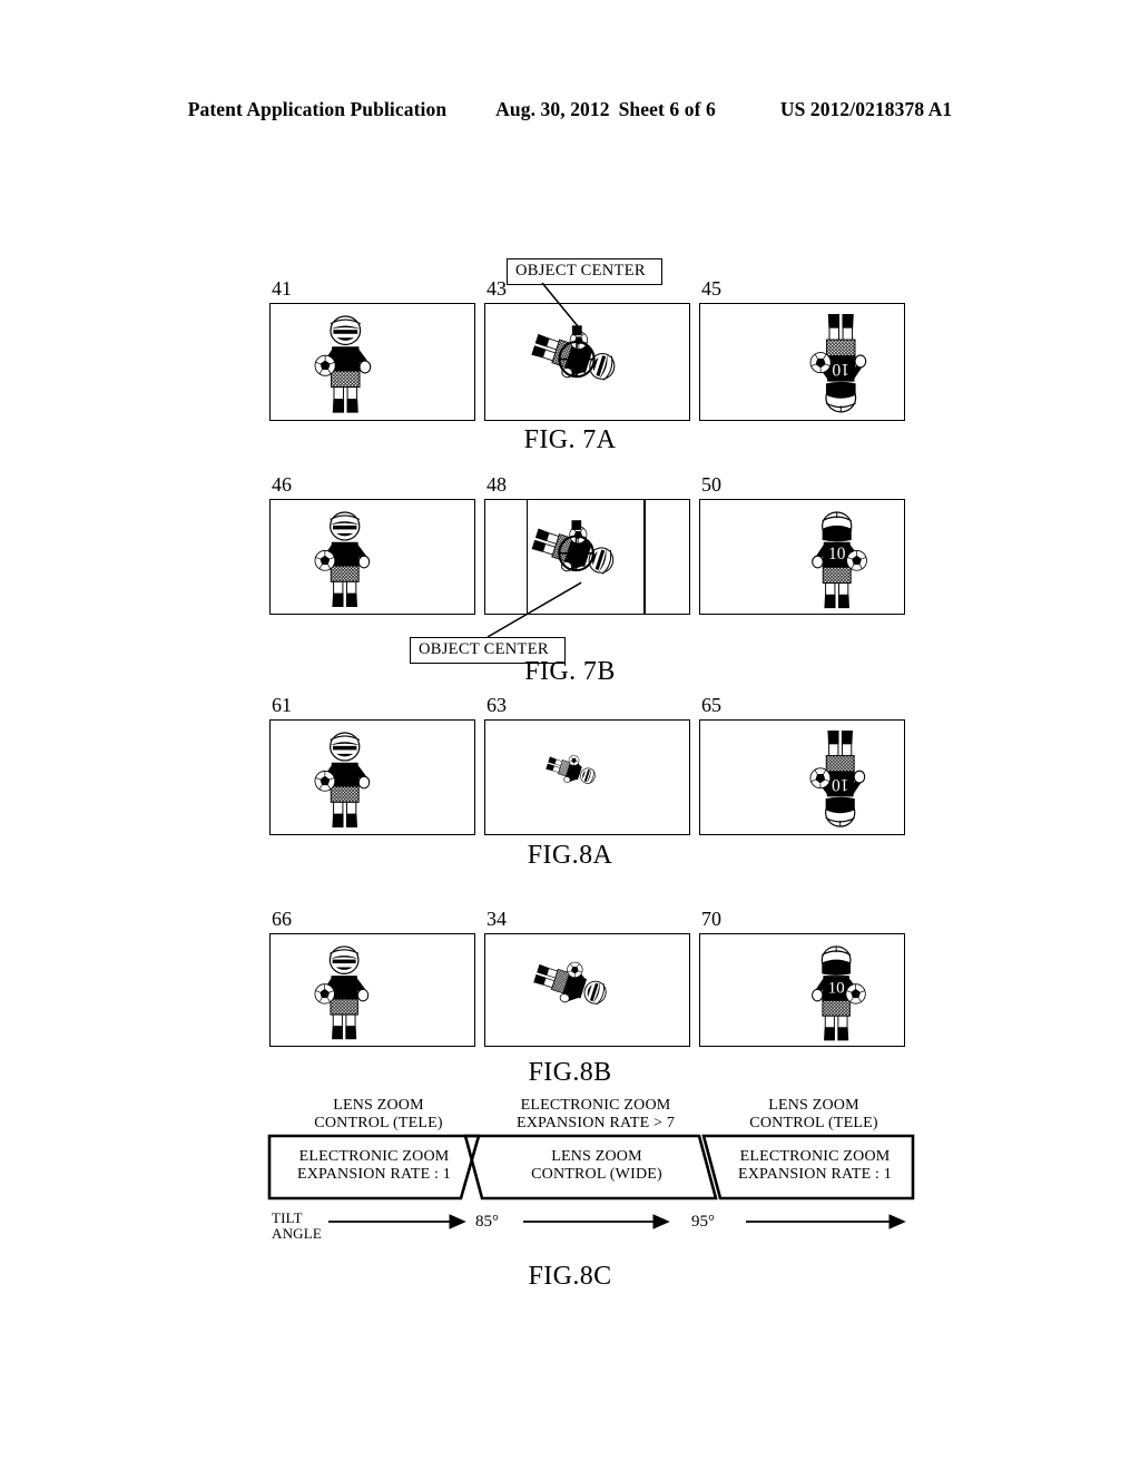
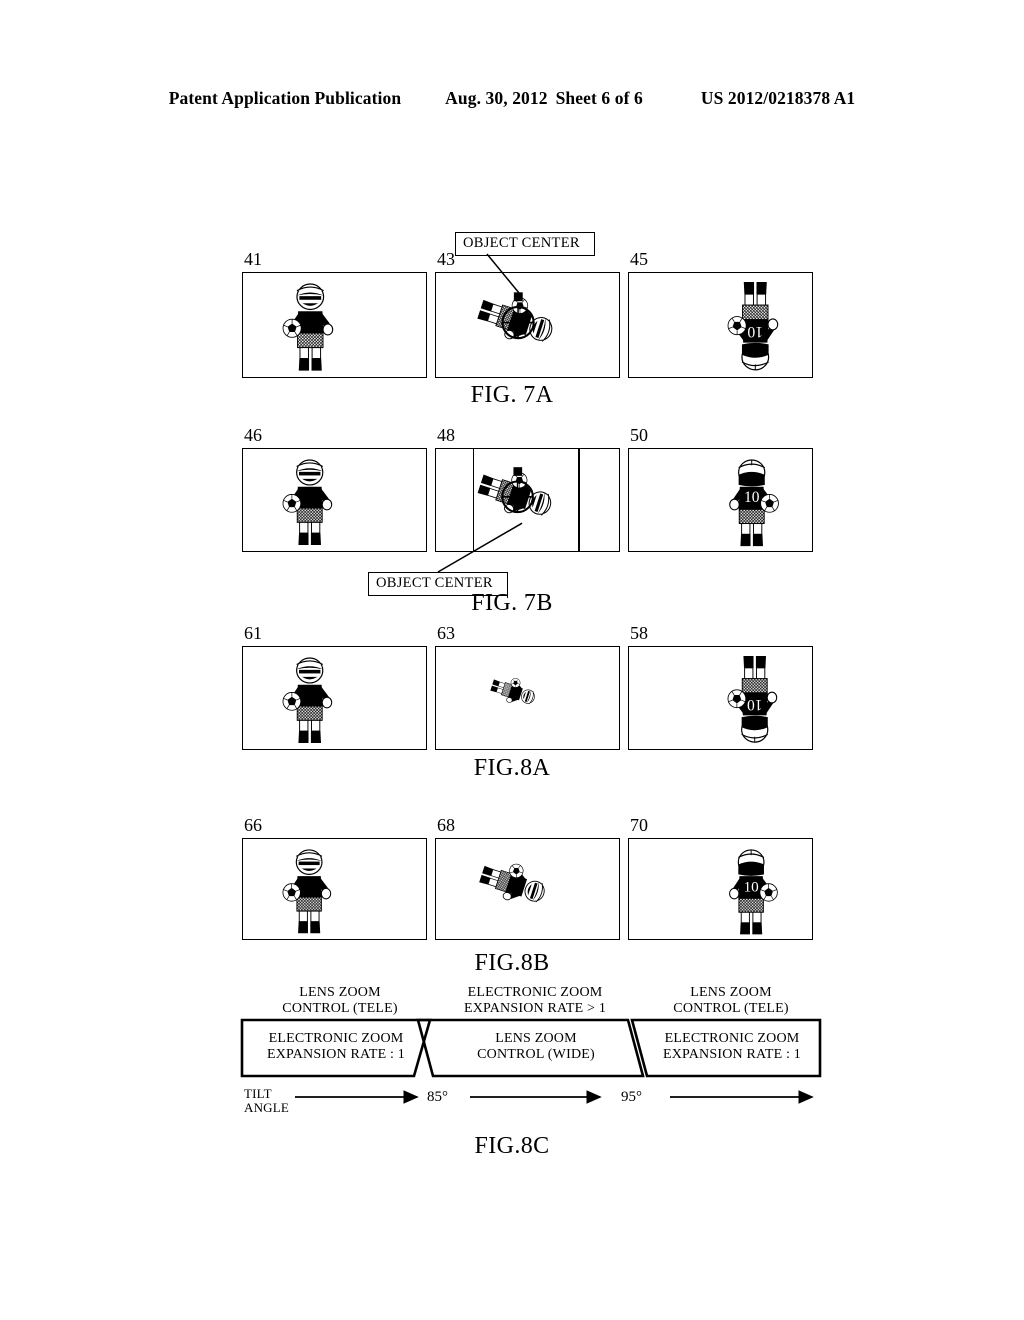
  Patent Application Publication
  Aug. 30, 2012
  Sheet 6 of 6
  US 2012/0218378 A1
  41
  43
  45
  OBJECT CENTER
  FIG. 7A
  46
  48
  50
  10
  OBJECT CENTER
  FIG. 7B
  61
  63
- 65
+ 58
  FIG.8A
  66
- 34
+ 68
  70
  10
  FIG.8B
  LENS ZOOM
  CONTROL (TELE)
  ELECTRONIC ZOOM
- EXPANSION RATE > 7
+ EXPANSION RATE > 1
  LENS ZOOM
  CONTROL (TELE)
  ELECTRONIC ZOOM
  EXPANSION RATE : 1
  LENS ZOOM
  CONTROL (WIDE)
  ELECTRONIC ZOOM
  EXPANSION RATE : 1
  TILT
  ANGLE
  85°
  95°
  FIG.8C
